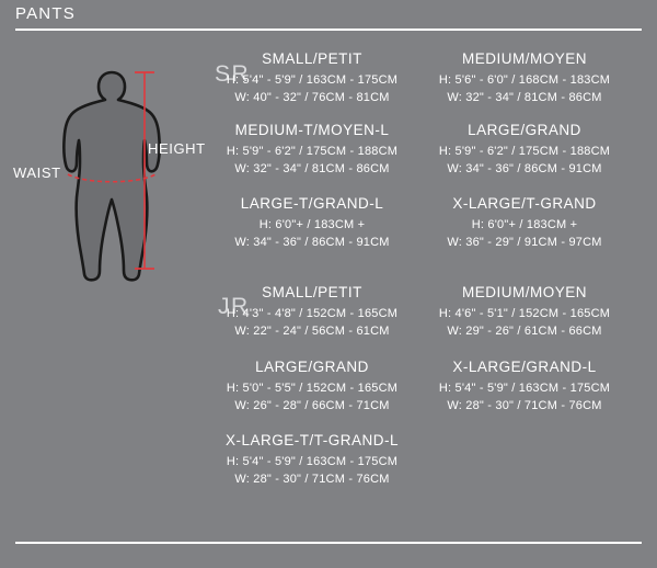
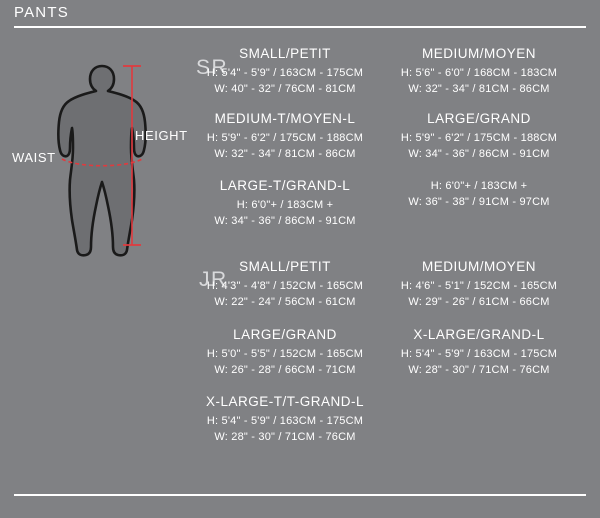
  PANTS
  WAIST
  HEIGHT
  SR
  JR
  SMALL/PETIT
  H: 5'4" - 5'9" / 163CM - 175CM
  W: 40" - 32" / 76CM - 81CM
  MEDIUM/MOYEN
  H: 5'6" - 6'0" / 168CM - 183CM
  W: 32" - 34" / 81CM - 86CM
  MEDIUM-T/MOYEN-L
  H: 5'9" - 6'2" / 175CM - 188CM
  W: 32" - 34" / 81CM - 86CM
  LARGE/GRAND
  H: 5'9" - 6'2" / 175CM - 188CM
  W: 34" - 36" / 86CM - 91CM
  LARGE-T/GRAND-L
  H: 6'0"+ / 183CM +
  W: 34" - 36" / 86CM - 91CM
- X-LARGE/T-GRAND
  H: 6'0"+ / 183CM +
- W: 36" - 29" / 91CM - 97CM
+ W: 36" - 38" / 91CM - 97CM
  SMALL/PETIT
  H: 4'3" - 4'8" / 152CM - 165CM
  W: 22" - 24" / 56CM - 61CM
  MEDIUM/MOYEN
  H: 4'6" - 5'1" / 152CM - 165CM
  W: 29" - 26" / 61CM - 66CM
  LARGE/GRAND
  H: 5'0" - 5'5" / 152CM - 165CM
  W: 26" - 28" / 66CM - 71CM
  X-LARGE/GRAND-L
  H: 5'4" - 5'9" / 163CM - 175CM
  W: 28" - 30" / 71CM - 76CM
  X-LARGE-T/T-GRAND-L
  H: 5'4" - 5'9" / 163CM - 175CM
  W: 28" - 30" / 71CM - 76CM
